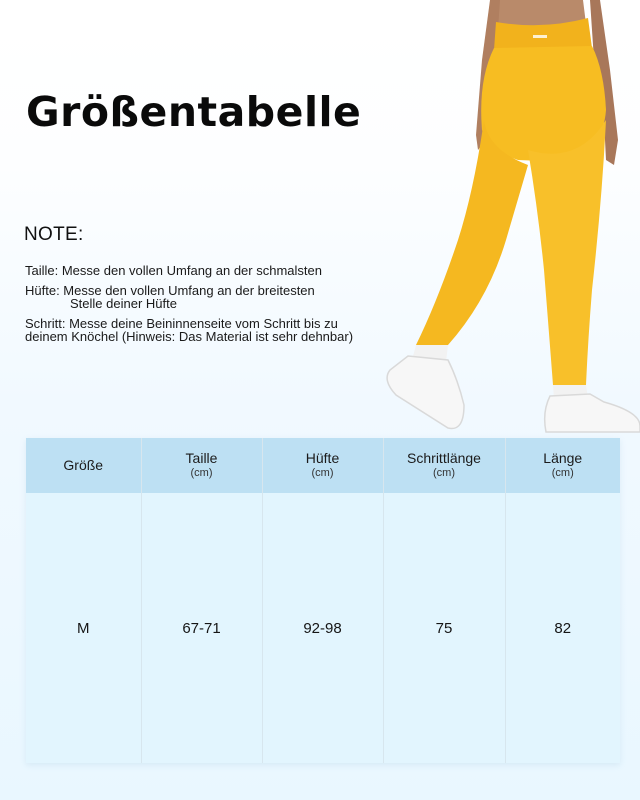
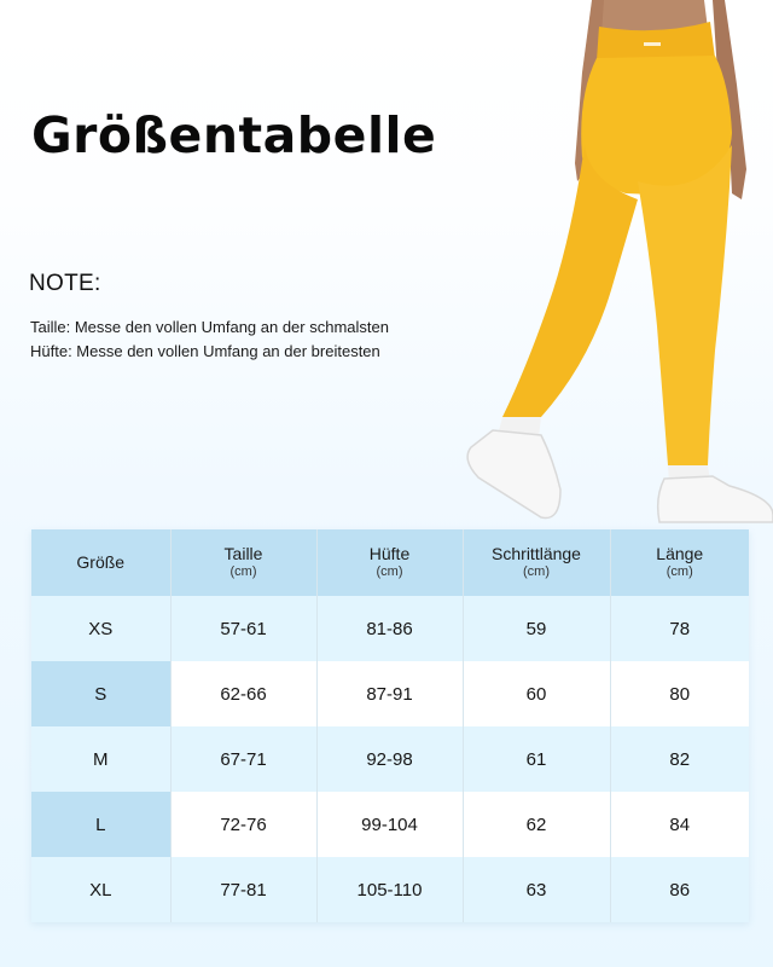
  Größentabelle
  NOTE:
  Taille: Messe den vollen Umfang an der schmalsten
  Hüfte: Messe den vollen Umfang an der breitesten
- Stelle deiner Hüfte
- Schritt: Messe deine Beininnenseite vom Schritt bis zu
- deinem Knöchel (Hinweis: Das Material ist sehr dehnbar)
  Größe	Taille(cm)	Hüfte(cm)	Schrittlänge(cm)	Länge(cm)
+ XS	57-61	81-86	59	78
+ S	62-66	87-91	60	80
- M	67-71	92-98	75	82
+ M	67-71	92-98	61	82
+ L	72-76	99-104	62	84
+ XL	77-81	105-110	63	86
